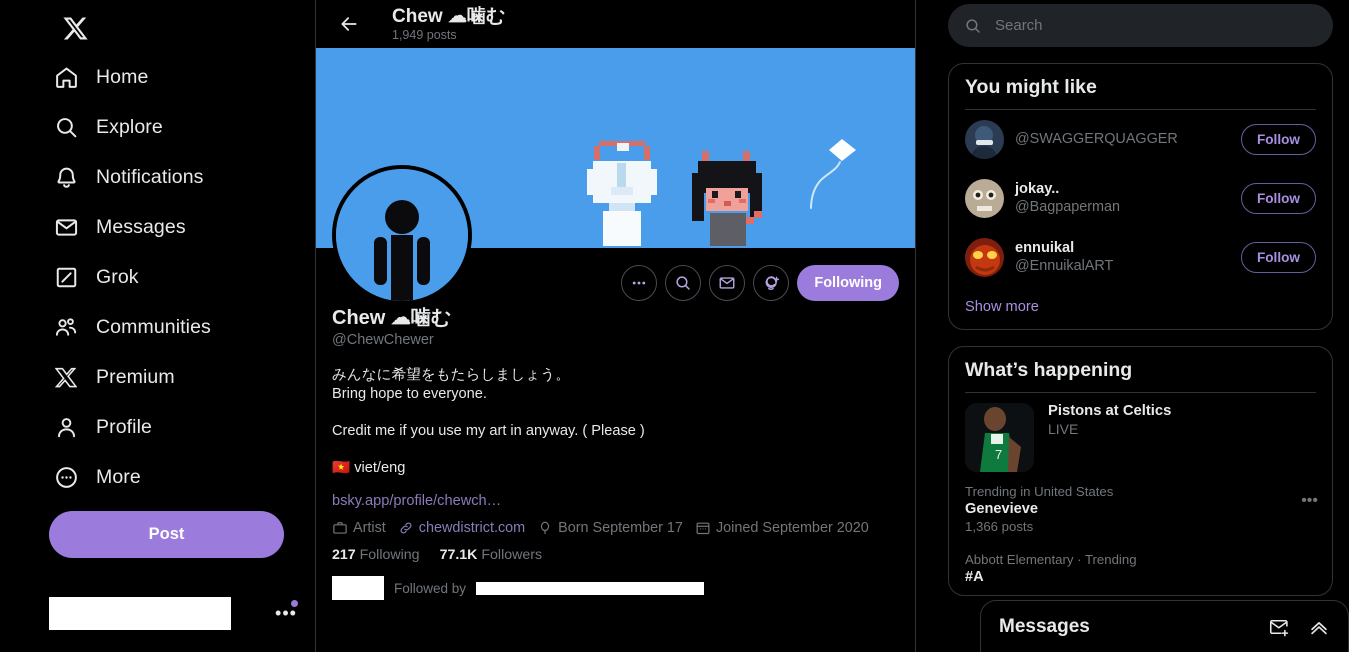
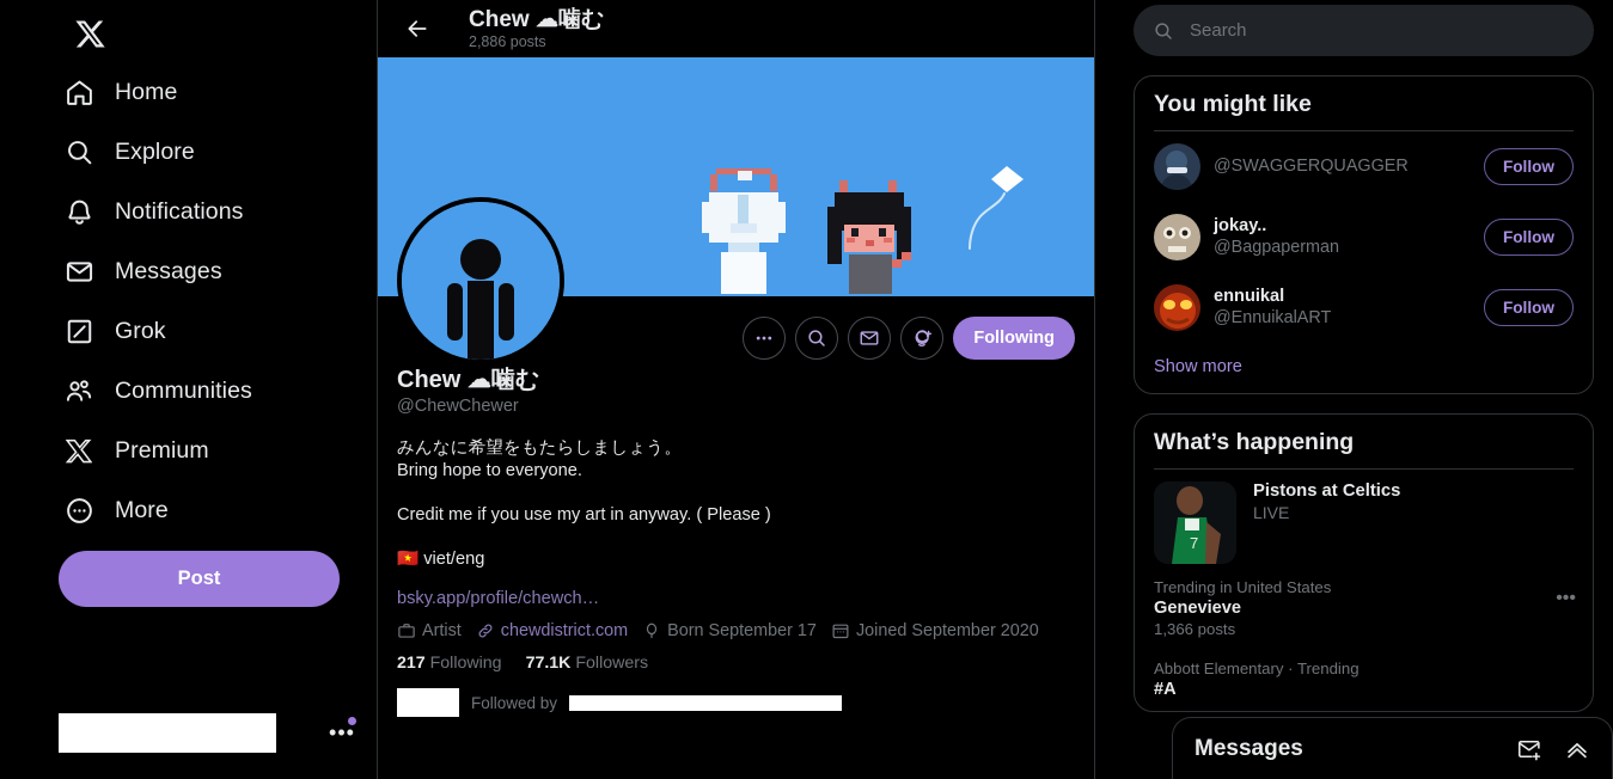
  Home
  Explore
  Notifications
  Messages
  Grok
  Communities
  Premium
- Profile
  More
  Post
  •••
  Chew ☁噛む
- 1,949 posts
+ 2,886 posts
  Following
  Chew ☁噛む
  @ChewChewer
  みんなに希望をもたらしましょう。
  Bring hope to everyone.
  Credit me if you use my art in anyway. ( Please )
  🇻🇳 viet/eng
  bsky.app/profile/chewch…
  Artist
  chewdistrict.com
  Born September 17
  Joined September 2020
  217 Following
  77.1K Followers
  Followed by
  Search
  You might like
  @SWAGGERQUAGGER
  Follow
  jokay..
  @Bagpaperman
  Follow
  ennuikal
  @EnnuikalART
  Follow
  Show more
  What’s happening
  7
  Pistons at Celtics
  LIVE
  Trending in United States
  Genevieve
  1,366 posts
  •••
  Abbott Elementary · Trending
  #A
  Messages
